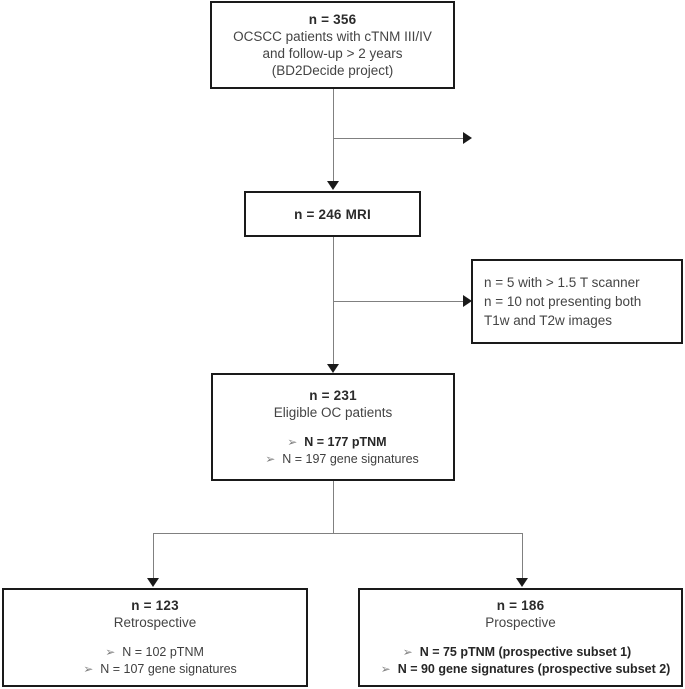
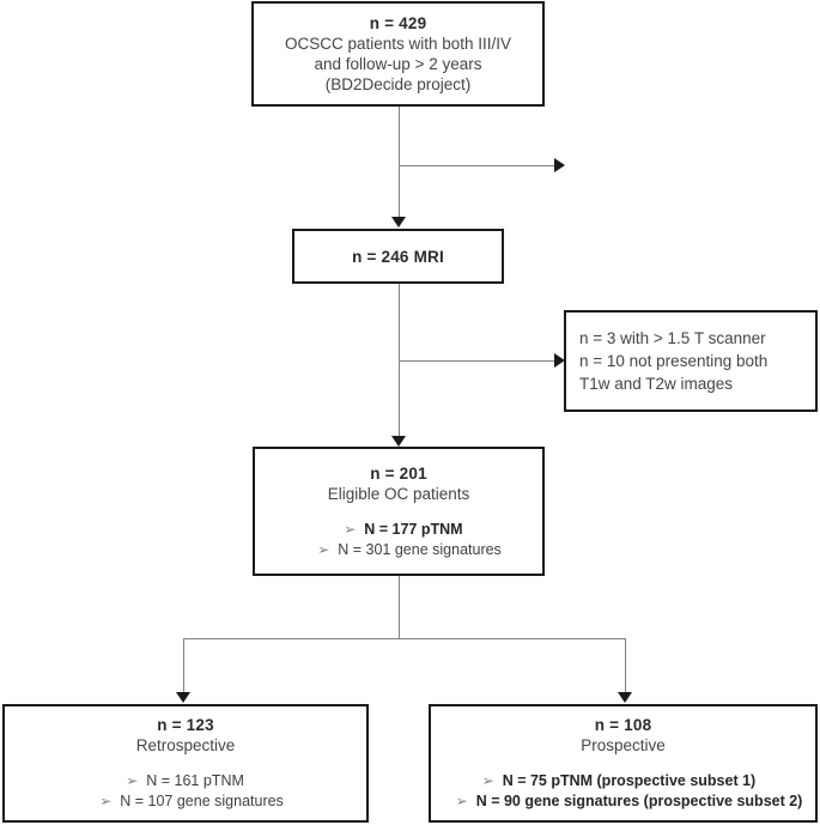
- n = 356
+ n = 429
- OCSCC patients with cTNM III/IV
+ OCSCC patients with both III/IV
  and follow-up > 2 years
  (BD2Decide project)
  n = 246 MRI
- n = 5 with > 1.5 T scanner
+ n = 3 with > 1.5 T scanner
  n = 10 not presenting both
  T1w and T2w images
- n = 231
+ n = 201
  Eligible OC patients
  ➢
  N = 177 pTNM
  ➢
- N = 197 gene signatures
+ N = 301 gene signatures
  n = 123
  Retrospective
  ➢
- N = 102 pTNM
+ N = 161 pTNM
  ➢
  N = 107 gene signatures
- n = 186
+ n = 108
  Prospective
  ➢
  N = 75 pTNM (prospective subset 1)
  ➢
  N = 90 gene signatures (prospective subset 2)
